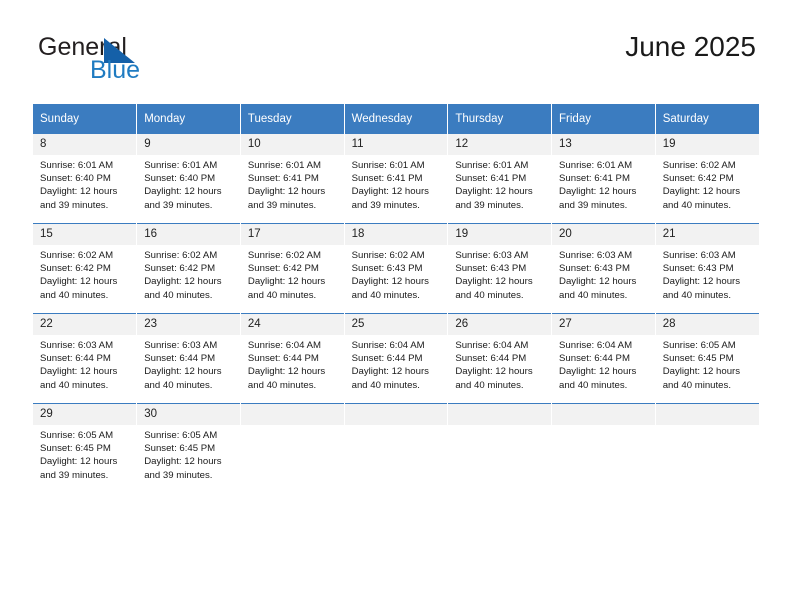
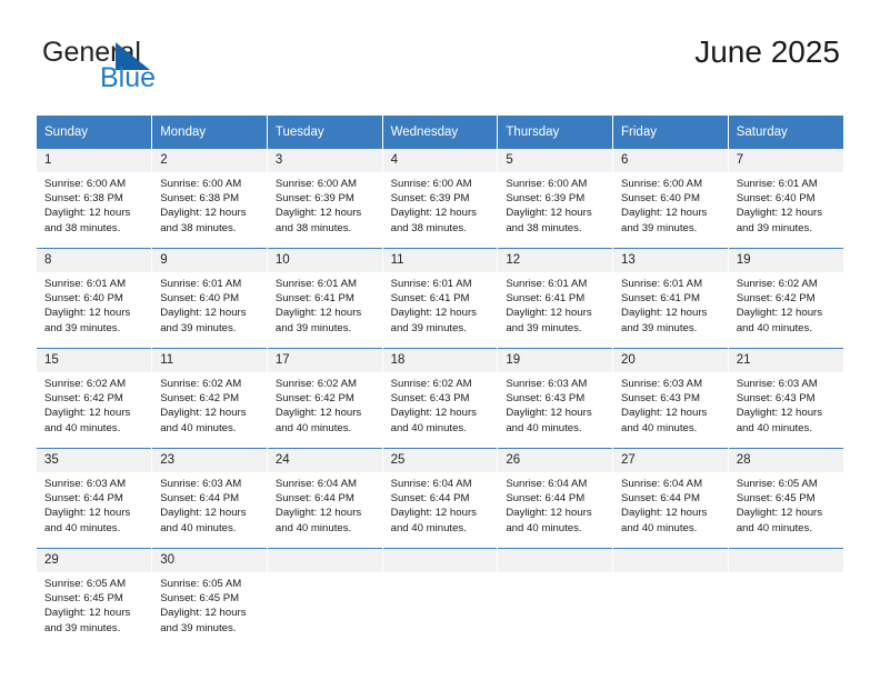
  Generl
  Blue
  June 2025
  Sunday	Monday	Tuesday	Wednesday	Thursday	Friday	Saturday
+ 1 Sunrise: 6:00 AM Sunset: 6:38 PM Daylight: 12 hours and 38 minutes.	2 Sunrise: 6:00 AM Sunset: 6:38 PM Daylight: 12 hours and 38 minutes.	3 Sunrise: 6:00 AM Sunset: 6:39 PM Daylight: 12 hours and 38 minutes.	4 Sunrise: 6:00 AM Sunset: 6:39 PM Daylight: 12 hours and 38 minutes.	5 Sunrise: 6:00 AM Sunset: 6:39 PM Daylight: 12 hours and 38 minutes.	6 Sunrise: 6:00 AM Sunset: 6:40 PM Daylight: 12 hours and 39 minutes.	7 Sunrise: 6:01 AM Sunset: 6:40 PM Daylight: 12 hours and 39 minutes.
  8 Sunrise: 6:01 AM Sunset: 6:40 PM Daylight: 12 hours and 39 minutes.	9 Sunrise: 6:01 AM Sunset: 6:40 PM Daylight: 12 hours and 39 minutes.	10 Sunrise: 6:01 AM Sunset: 6:41 PM Daylight: 12 hours and 39 minutes.	11 Sunrise: 6:01 AM Sunset: 6:41 PM Daylight: 12 hours and 39 minutes.	12 Sunrise: 6:01 AM Sunset: 6:41 PM Daylight: 12 hours and 39 minutes.	13 Sunrise: 6:01 AM Sunset: 6:41 PM Daylight: 12 hours and 39 minutes.	19 Sunrise: 6:02 AM Sunset: 6:42 PM Daylight: 12 hours and 40 minutes.
- 15 Sunrise: 6:02 AM Sunset: 6:42 PM Daylight: 12 hours and 40 minutes.	16 Sunrise: 6:02 AM Sunset: 6:42 PM Daylight: 12 hours and 40 minutes.	17 Sunrise: 6:02 AM Sunset: 6:42 PM Daylight: 12 hours and 40 minutes.	18 Sunrise: 6:02 AM Sunset: 6:43 PM Daylight: 12 hours and 40 minutes.	19 Sunrise: 6:03 AM Sunset: 6:43 PM Daylight: 12 hours and 40 minutes.	20 Sunrise: 6:03 AM Sunset: 6:43 PM Daylight: 12 hours and 40 minutes.	21 Sunrise: 6:03 AM Sunset: 6:43 PM Daylight: 12 hours and 40 minutes.
+ 15 Sunrise: 6:02 AM Sunset: 6:42 PM Daylight: 12 hours and 40 minutes.	11 Sunrise: 6:02 AM Sunset: 6:42 PM Daylight: 12 hours and 40 minutes.	17 Sunrise: 6:02 AM Sunset: 6:42 PM Daylight: 12 hours and 40 minutes.	18 Sunrise: 6:02 AM Sunset: 6:43 PM Daylight: 12 hours and 40 minutes.	19 Sunrise: 6:03 AM Sunset: 6:43 PM Daylight: 12 hours and 40 minutes.	20 Sunrise: 6:03 AM Sunset: 6:43 PM Daylight: 12 hours and 40 minutes.	21 Sunrise: 6:03 AM Sunset: 6:43 PM Daylight: 12 hours and 40 minutes.
- 22 Sunrise: 6:03 AM Sunset: 6:44 PM Daylight: 12 hours and 40 minutes.	23 Sunrise: 6:03 AM Sunset: 6:44 PM Daylight: 12 hours and 40 minutes.	24 Sunrise: 6:04 AM Sunset: 6:44 PM Daylight: 12 hours and 40 minutes.	25 Sunrise: 6:04 AM Sunset: 6:44 PM Daylight: 12 hours and 40 minutes.	26 Sunrise: 6:04 AM Sunset: 6:44 PM Daylight: 12 hours and 40 minutes.	27 Sunrise: 6:04 AM Sunset: 6:44 PM Daylight: 12 hours and 40 minutes.	28 Sunrise: 6:05 AM Sunset: 6:45 PM Daylight: 12 hours and 40 minutes.
+ 35 Sunrise: 6:03 AM Sunset: 6:44 PM Daylight: 12 hours and 40 minutes.	23 Sunrise: 6:03 AM Sunset: 6:44 PM Daylight: 12 hours and 40 minutes.	24 Sunrise: 6:04 AM Sunset: 6:44 PM Daylight: 12 hours and 40 minutes.	25 Sunrise: 6:04 AM Sunset: 6:44 PM Daylight: 12 hours and 40 minutes.	26 Sunrise: 6:04 AM Sunset: 6:44 PM Daylight: 12 hours and 40 minutes.	27 Sunrise: 6:04 AM Sunset: 6:44 PM Daylight: 12 hours and 40 minutes.	28 Sunrise: 6:05 AM Sunset: 6:45 PM Daylight: 12 hours and 40 minutes.
  29 Sunrise: 6:05 AM Sunset: 6:45 PM Daylight: 12 hours and 39 minutes.	30 Sunrise: 6:05 AM Sunset: 6:45 PM Daylight: 12 hours and 39 minutes.
